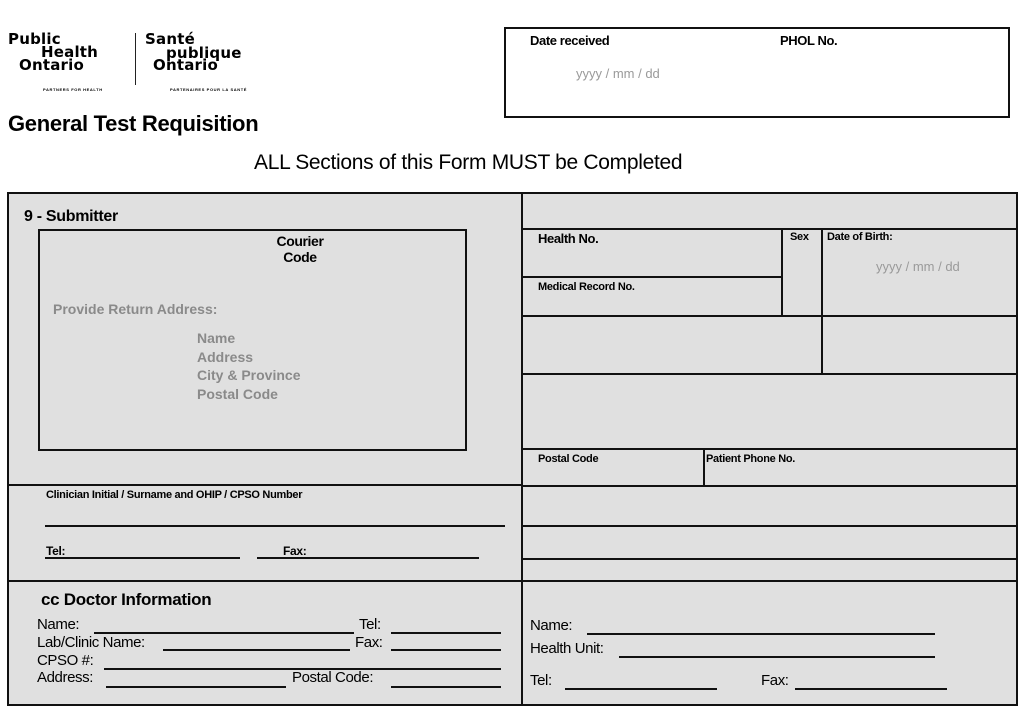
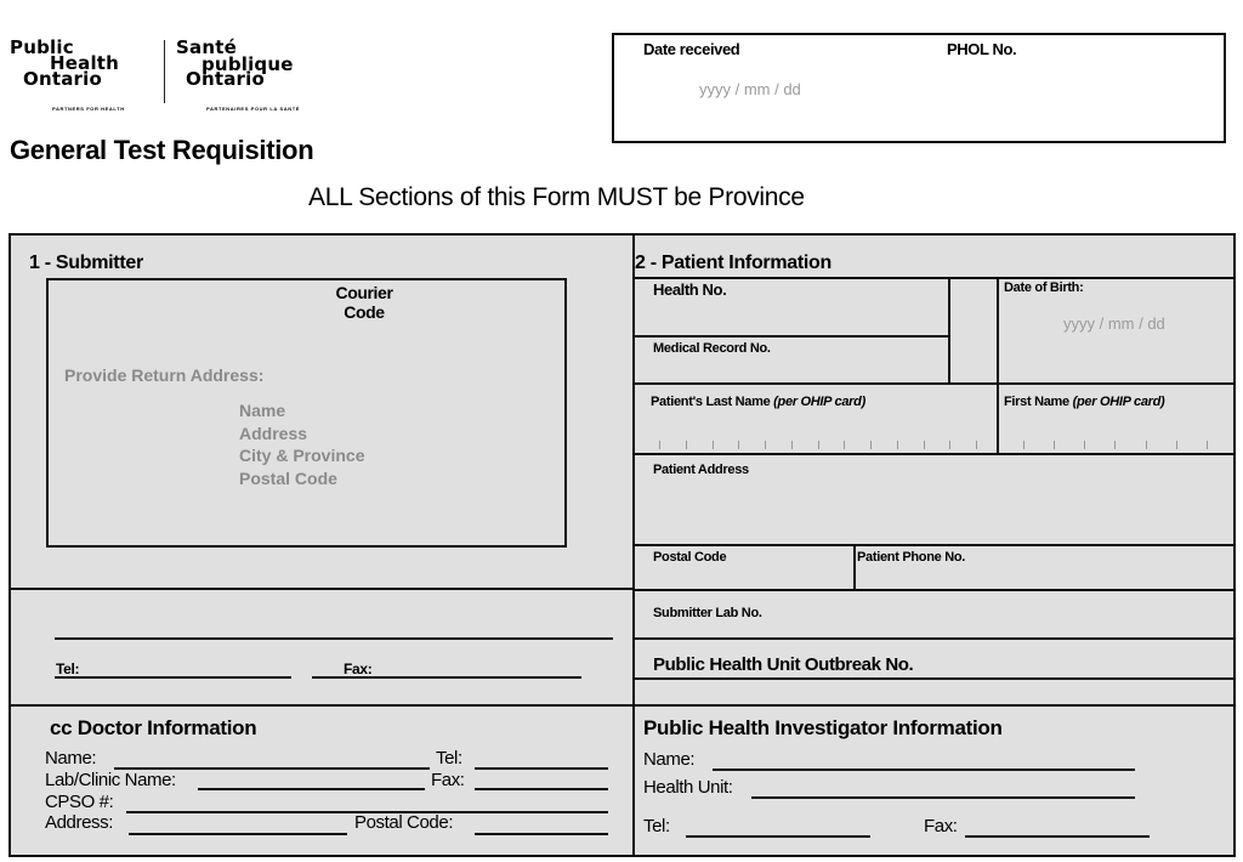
  Public
  Health
  Ontario
  Santé
  publique
  Ontario
  Date received
  yyyy / mm / dd
  PHOL No.
  General Test Requisition
- ALL Sections of this Form MUST be Completed
+ ALL Sections of this Form MUST be Province
- 9 - Submitter
+ 1 - Submitter
  Courier
  Code
  Provide Return Address:
  Name
  Address
  City & Province
  Postal Code
- Clinician Initial / Surname and OHIP / CPSO Number
  Tel:
  Fax:
+ 2 - Patient Information
  Health No.
  Medical Record No.
- Sex
  Date of Birth:
  yyyy / mm / dd
+ Patient's Last Name (per OHIP card)
+ First Name (per OHIP card)
+ Patient Address
  Postal Code
  Patient Phone No.
+ Submitter Lab No.
+ Public Health Unit Outbreak No.
  cc Doctor Information
  Name:
  Tel:
  Lab/Clinic Name:
  Fax:
  CPSO #:
  Address:
  Postal Code:
+ Public Health Investigator Information
  Name:
  Health Unit:
  Tel:
  Fax:
